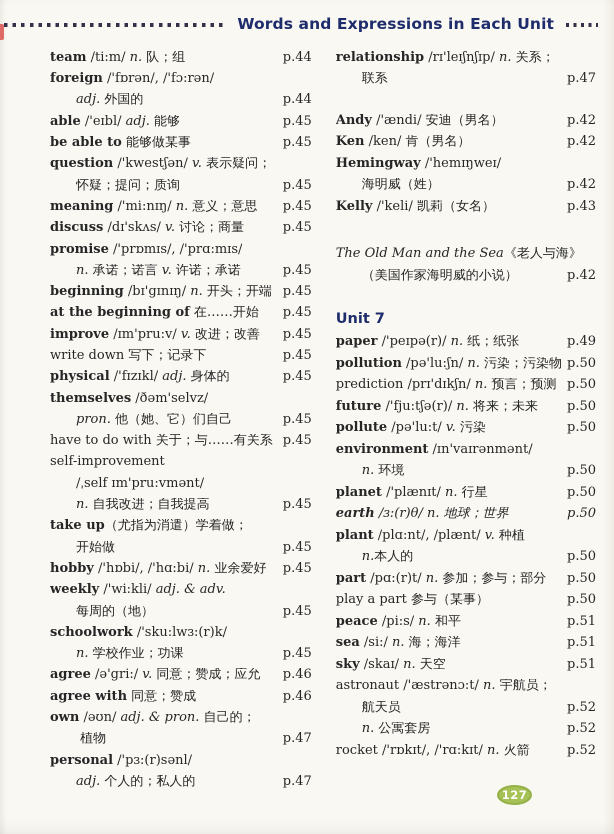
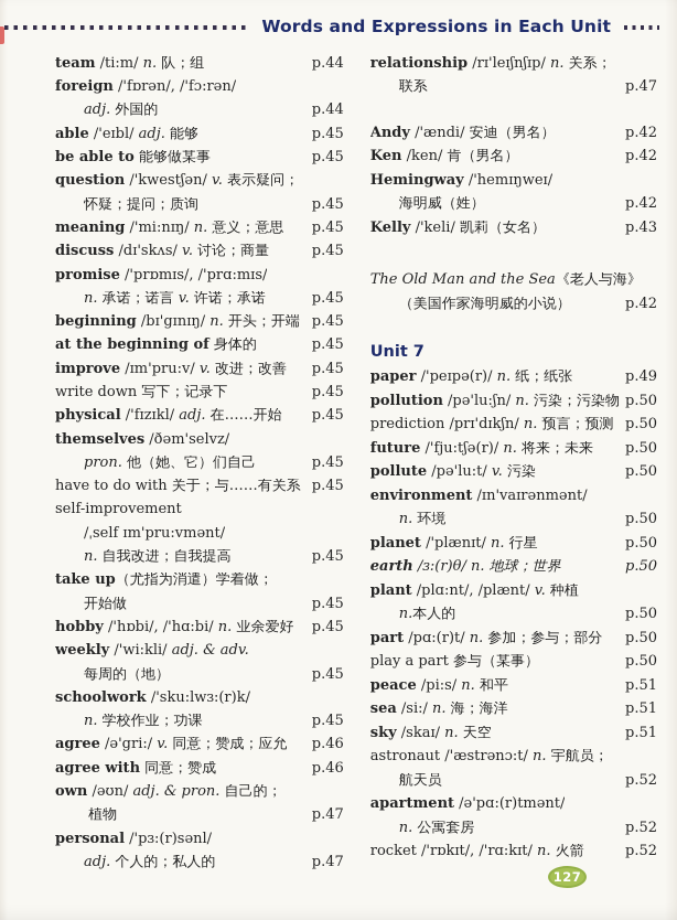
  Words and Expressions in Each Unit
  team /ti:m/ n. 队；组
  p.44
  foreign /'fɒrən/, /'fɔ:rən/
  adj. 外国的
  p.44
  able /'eɪbl/ adj. 能够
  p.45
  be able to 能够做某事
  p.45
  question /'kwestʃən/ v. 表示疑问；
  怀疑；提问；质询
  p.45
  meaning /'mi:nɪŋ/ n. 意义；意思
  p.45
  discuss /dɪ'skʌs/ v. 讨论；商量
  p.45
  promise /'prɒmɪs/, /'prɑ:mɪs/
  n. 承诺；诺言 v. 许诺；承诺
  p.45
  beginning /bɪ'gɪnɪŋ/ n. 开头；开端
  p.45
- at the beginning of 在……开始
+ at the beginning of 身体的
  p.45
  improve /ɪm'pru:v/ v. 改进；改善
  p.45
  write down 写下；记录下
  p.45
- physical /'fɪzɪkl/ adj. 身体的
+ physical /'fɪzɪkl/ adj. 在……开始
  p.45
  themselves /ðəm'selvz/
  pron. 他（她、它）们自己
  p.45
  have to do with 关于；与……有关系
  p.45
  self-improvement
  /ˌself ɪm'pru:vmənt/
  n. 自我改进；自我提高
  p.45
  take up（尤指为消遣）学着做；
  开始做
  p.45
  hobby /'hɒbi/, /'hɑ:bi/ n. 业余爱好
  p.45
  weekly /'wi:kli/ adj. & adv.
  每周的（地）
  p.45
  schoolwork /'sku:lwɜ:(r)k/
  n. 学校作业；功课
  p.45
  agree /ə'gri:/ v. 同意；赞成；应允
  p.46
  agree with 同意；赞成
  p.46
  own /əʊn/ adj. & pron. 自己的；
  植物
  p.47
  personal /'pɜ:(r)sənl/
  adj. 个人的；私人的
  p.47
  relationship /rɪ'leɪʃnʃɪp/ n. 关系；
  联系
  p.47
  Andy /'ændi/ 安迪（男名）
  p.42
  Ken /ken/ 肯（男名）
  p.42
  Hemingway /'hemɪŋweɪ/
  海明威（姓）
  p.42
  Kelly /'keli/ 凯莉（女名）
  p.43
  The Old Man and the Sea《老人与海》
  （美国作家海明威的小说）
  p.42
  Unit 7
  paper /'peɪpə(r)/ n. 纸；纸张
  p.49
  pollution /pə'lu:ʃn/ n. 污染；污染物
  p.50
  prediction /prɪ'dɪkʃn/ n. 预言；预测
  p.50
  future /'fju:tʃə(r)/ n. 将来；未来
  p.50
  pollute /pə'lu:t/ v. 污染
  p.50
  environment /ɪn'vaɪrənmənt/
  n. 环境
  p.50
  planet /'plænɪt/ n. 行星
  p.50
  earth /ɜ:(r)θ/ n. 地球；世界
  p.50
  plant /plɑ:nt/, /plænt/ v. 种植
  n.本人的
  p.50
  part /pɑ:(r)t/ n. 参加；参与；部分
  p.50
  play a part 参与（某事）
  p.50
  peace /pi:s/ n. 和平
  p.51
  sea /si:/ n. 海；海洋
  p.51
  sky /skaɪ/ n. 天空
  p.51
  astronaut /'æstrənɔ:t/ n. 宇航员；
  航天员
  p.52
+ apartment /ə'pɑ:(r)tmənt/
  n. 公寓套房
  p.52
  rocket /'rɒkɪt/, /'rɑ:kɪt/ n. 火箭
  p.52
  127
